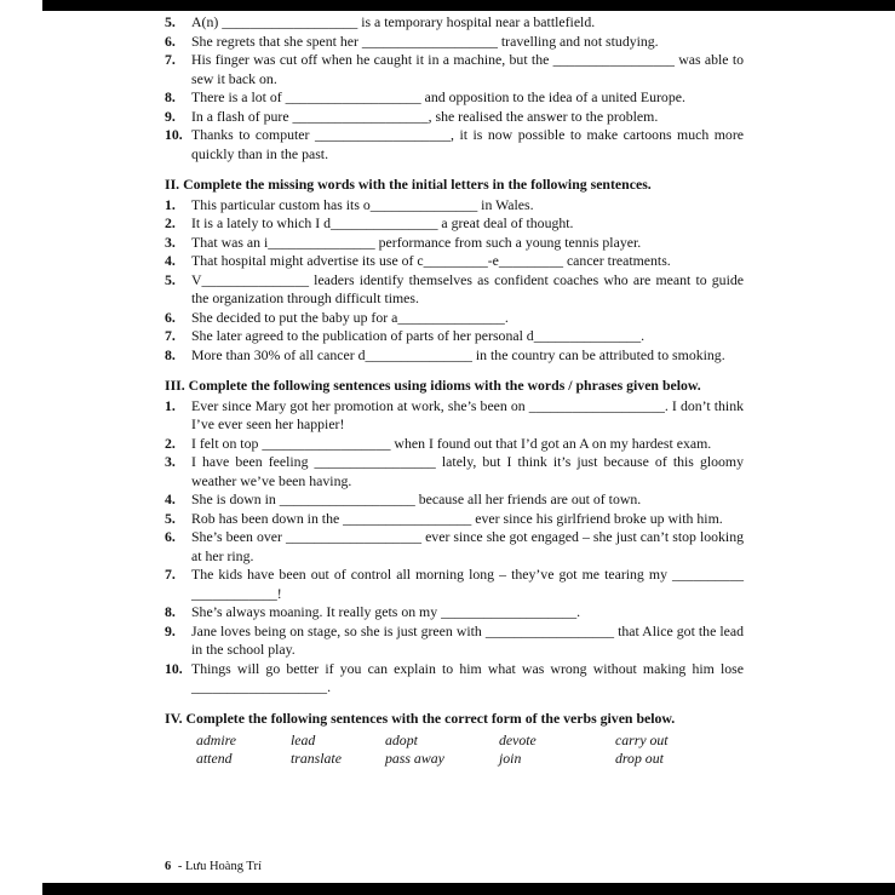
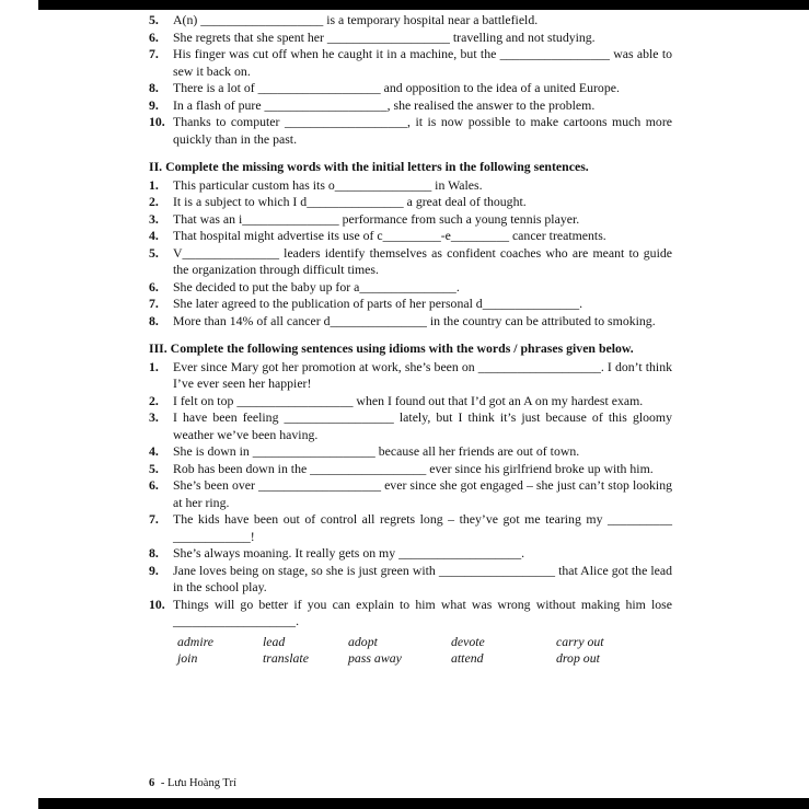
  5.
  A(n) ___________________ is a temporary hospital near a battlefield.
  6.
  She regrets that she spent her ___________________ travelling and not studying.
  7.
  His finger was cut off when he caught it in a machine, but the _________________ was able to sew it back on.
  8.
  There is a lot of ___________________ and opposition to the idea of a united Europe.
  9.
  In a flash of pure ___________________, she realised the answer to the problem.
  10.
  Thanks to computer ___________________, it is now possible to make cartoons much more quickly than in the past.
  II. Complete the missing words with the initial letters in the following sentences.
  1.
  This particular custom has its o_______________ in Wales.
  2.
- It is a lately to which I d_______________ a great deal of thought.
+ It is a subject to which I d_______________ a great deal of thought.
  3.
  That was an i_______________ performance from such a young tennis player.
  4.
  That hospital might advertise its use of c_________-e_________ cancer treatments.
  5.
  V_______________ leaders identify themselves as confident coaches who are meant to guide the organization through difficult times.
  6.
  She decided to put the baby up for a_______________.
  7.
  She later agreed to the publication of parts of her personal d_______________.
  8.
- More than 30% of all cancer d_______________ in the country can be attributed to smoking.
+ More than 14% of all cancer d_______________ in the country can be attributed to smoking.
  III. Complete the following sentences using idioms with the words / phrases given below.
  1.
  Ever since Mary got her promotion at work, she’s been on ___________________. I don’t think I’ve ever seen her happier!
  2.
  I felt on top __________________ when I found out that I’d got an A on my hardest exam.
  3.
  I have been feeling _________________ lately, but I think it’s just because of this gloomy weather we’ve been having.
  4.
  She is down in ___________________ because all her friends are out of town.
  5.
  Rob has been down in the __________________ ever since his girlfriend broke up with him.
  6.
  She’s been over ___________________ ever since she got engaged – she just can’t stop looking at her ring.
  7.
- The kids have been out of control all morning long – they’ve got me tearing my __________ ____________!
+ The kids have been out of control all regrets long – they’ve got me tearing my __________ ____________!
  8.
  She’s always moaning. It really gets on my ___________________.
  9.
  Jane loves being on stage, so she is just green with __________________ that Alice got the lead in the school play.
  10.
  Things will go better if you can explain to him what was wrong without making him lose ___________________.
- IV. Complete the following sentences with the correct form of the verbs given below.
  admire
  lead
  adopt
  devote
  carry out
- attend
+ join
  translate
  pass away
- join
+ attend
  drop out
  6 - Lưu Hoàng Trí
